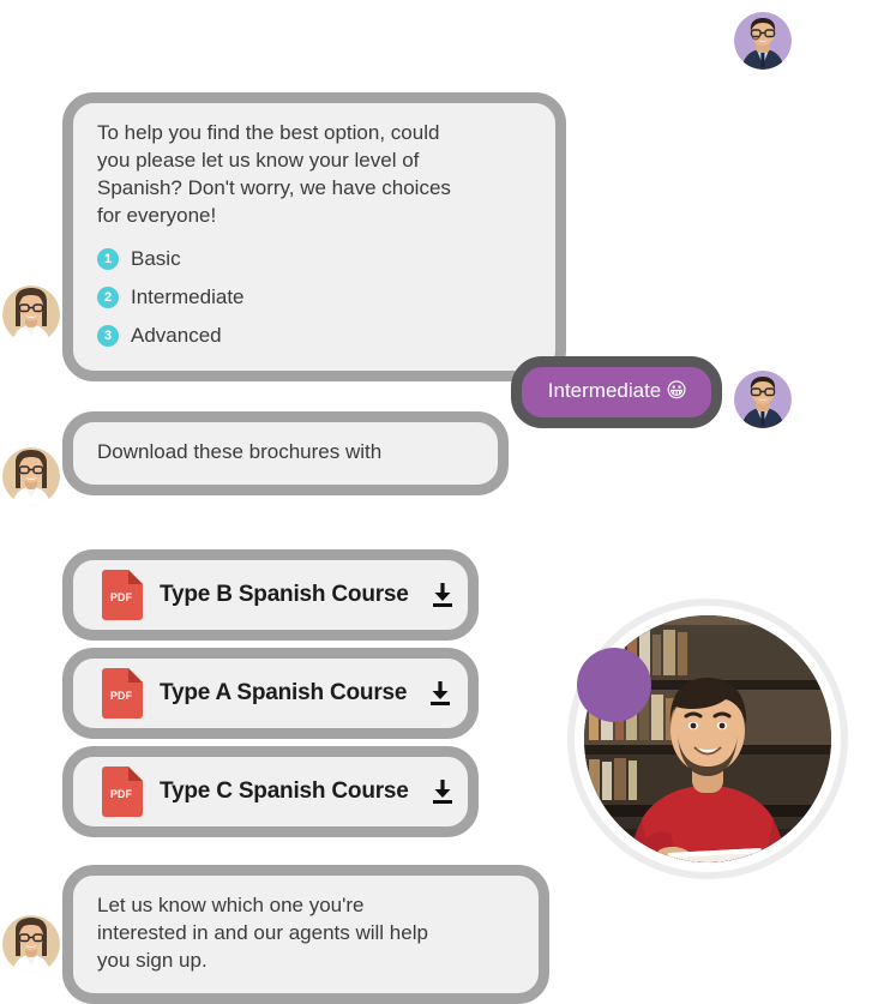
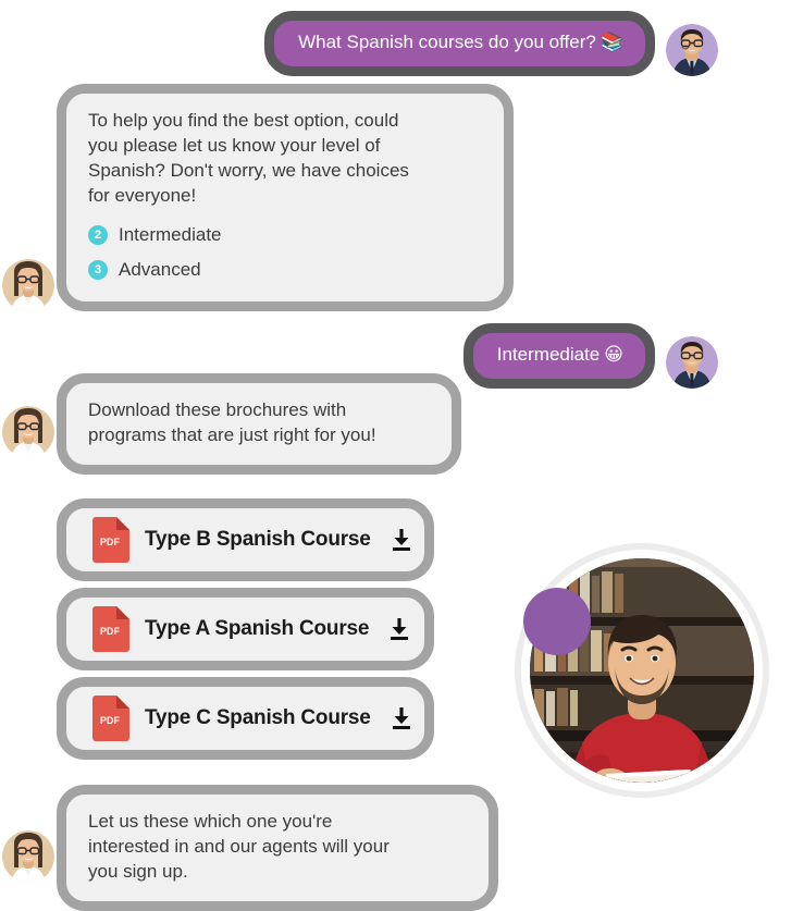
+ What Spanish courses do you offer? 📚
  To help you find the best option, could
  you please let us know your level of
  Spanish? Don't worry, we have choices
  for everyone!
- 1
- Basic
  2
  Intermediate
  3
  Advanced
  Intermediate 😀
  Download these brochures with
+ programs that are just right for you!
  PDF
  Type B Spanish Course
  PDF
  Type A Spanish Course
  PDF
  Type C Spanish Course
- Let us know which one you're
+ Let us these which one you're
- interested in and our agents will help
+ interested in and our agents will your
  you sign up.
